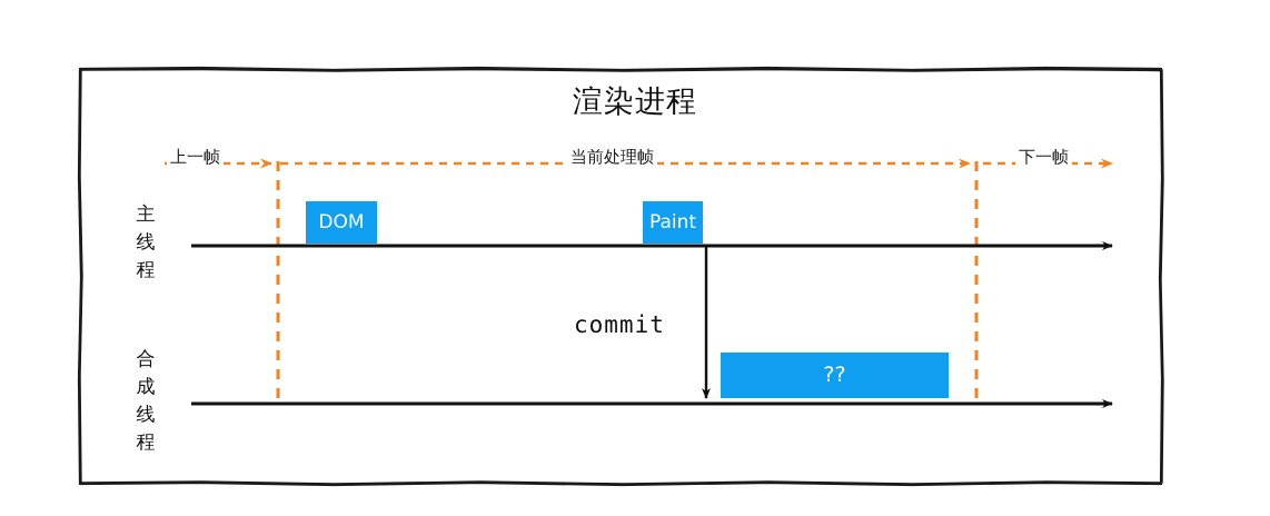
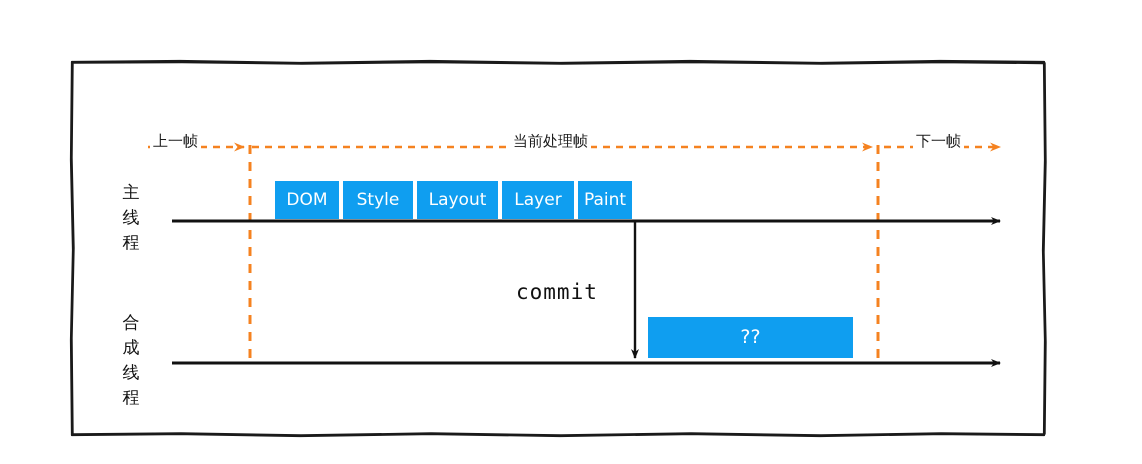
- 渲染进程
  上一帧
  当前处理帧
  下一帧
  主线程
  合成线程
  DOM
+ Style
+ Layout
+ Layer
  Paint
  commit
  ??
